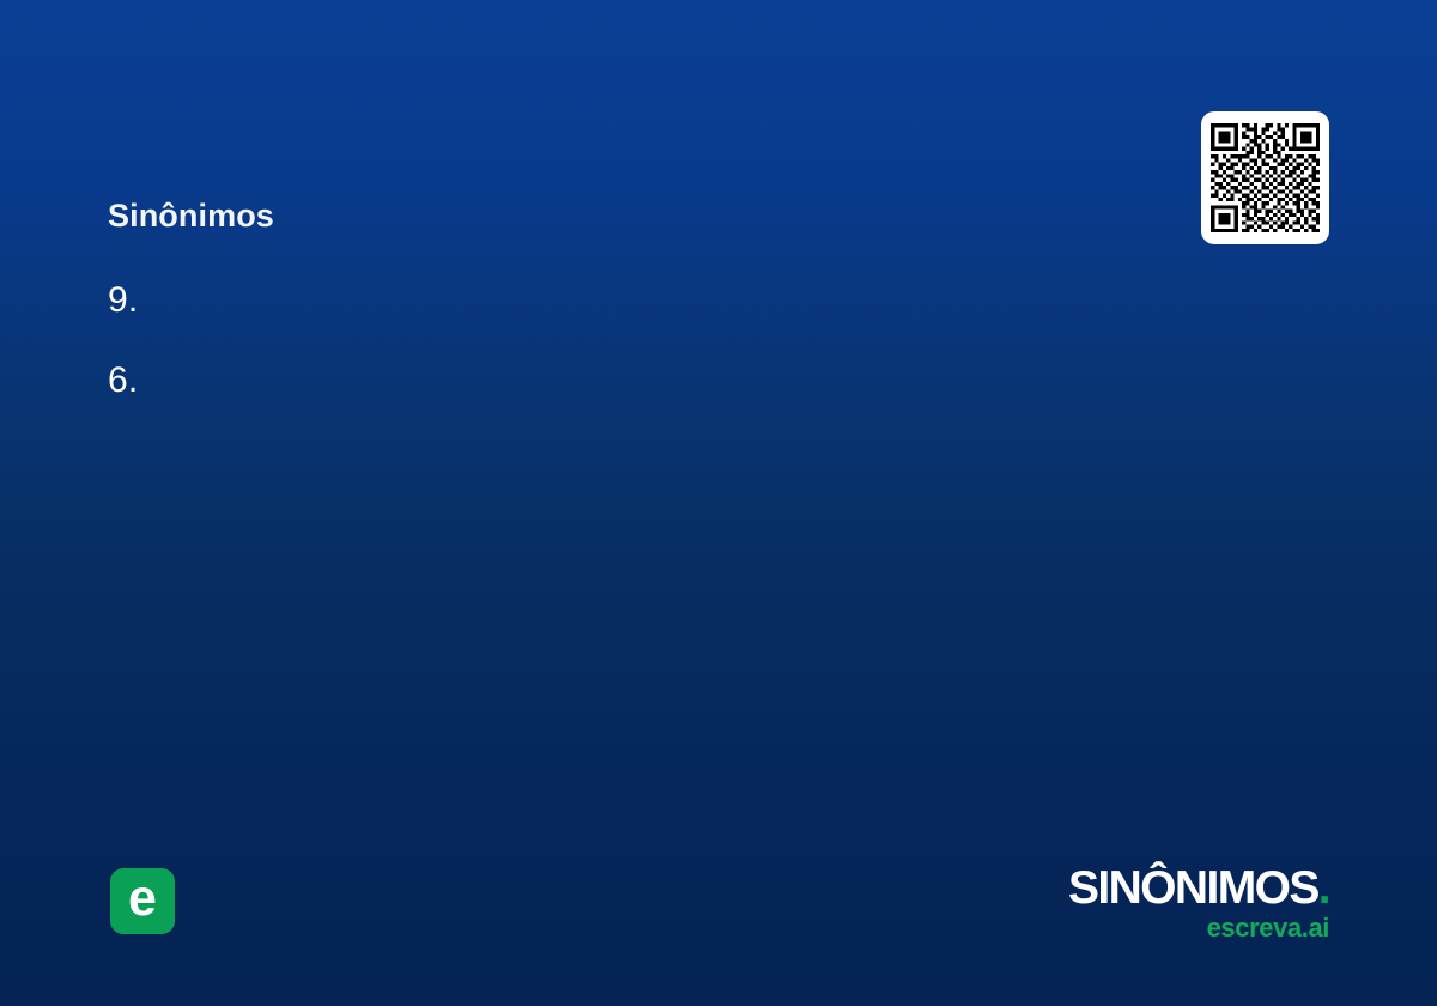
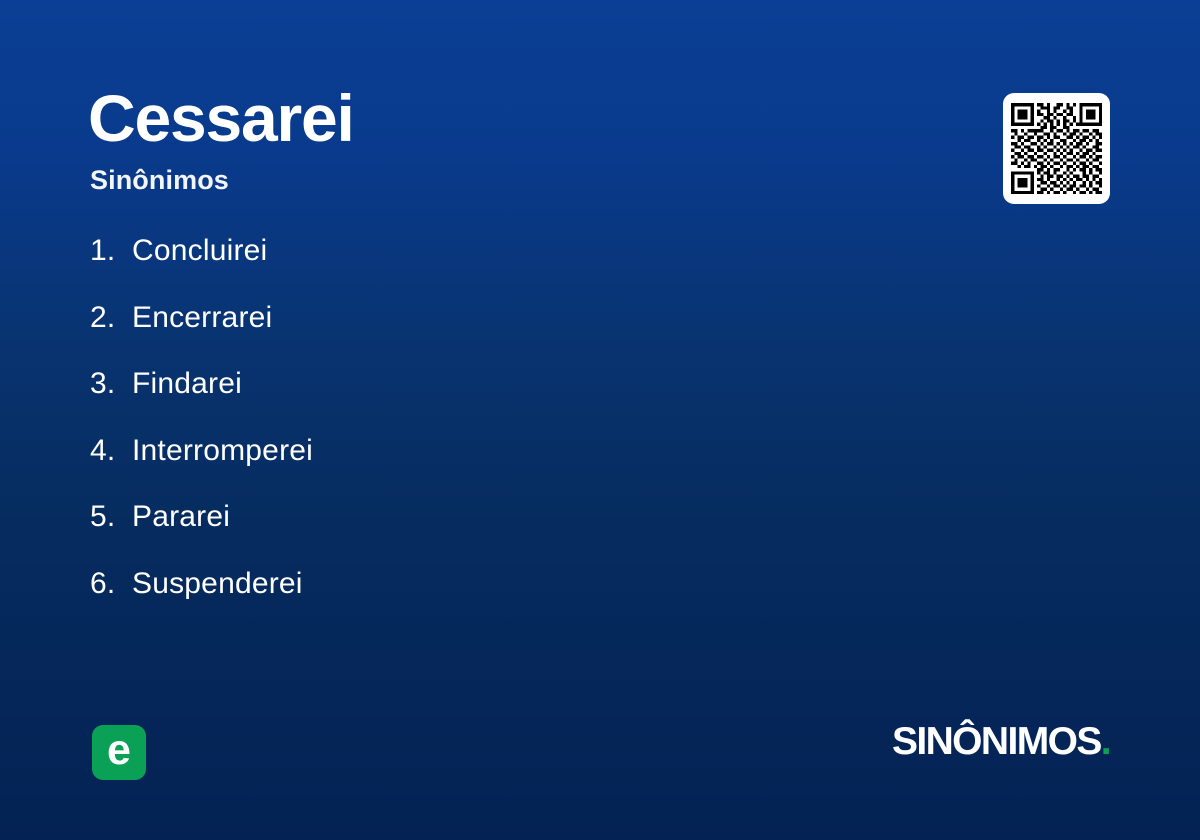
+ Cessarei
  Sinônimos
- 9.
+ 1.
+ Concluirei
+ 2.
+ Encerrarei
+ 3.
+ Findarei
+ 4.
+ Interromperei
+ 5.
+ Pararei
  6.
+ Suspenderei
  e
  SINÔNIMOS.
- escreva.ai
